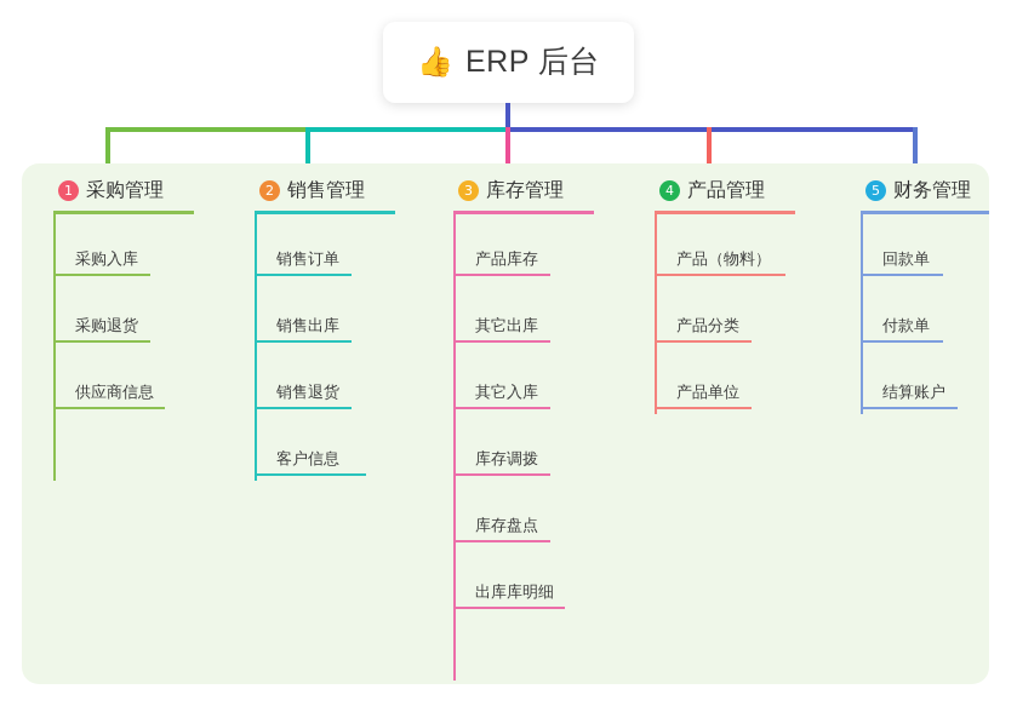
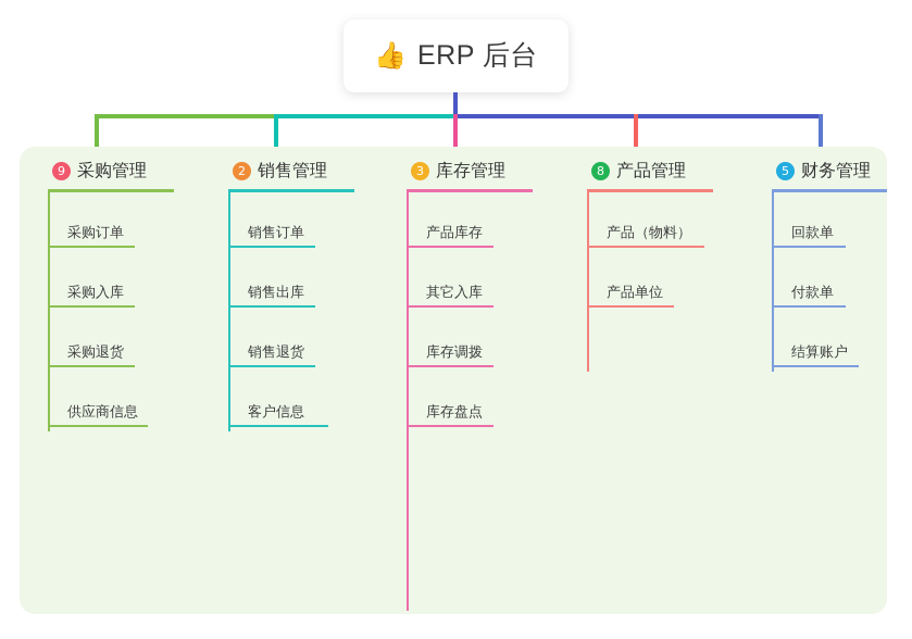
  👍
  ERP 后台
- 1
+ 9
  采购管理
+ 采购订单
  采购入库
  采购退货
  供应商信息
  2
  销售管理
  销售订单
  销售出库
  销售退货
  客户信息
  3
  库存管理
  产品库存
- 其它出库
  其它入库
  库存调拨
  库存盘点
- 出库库明细
- 4
+ 8
  产品管理
  产品（物料）
- 产品分类
  产品单位
  5
  财务管理
  回款单
  付款单
  结算账户
